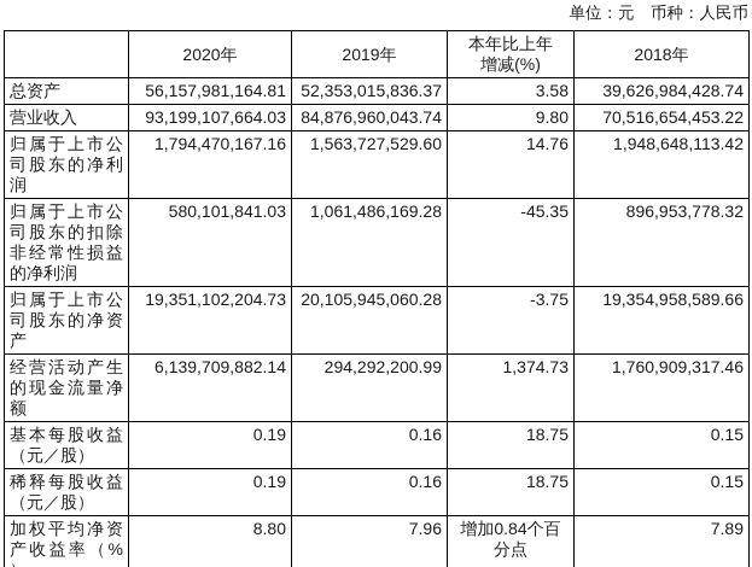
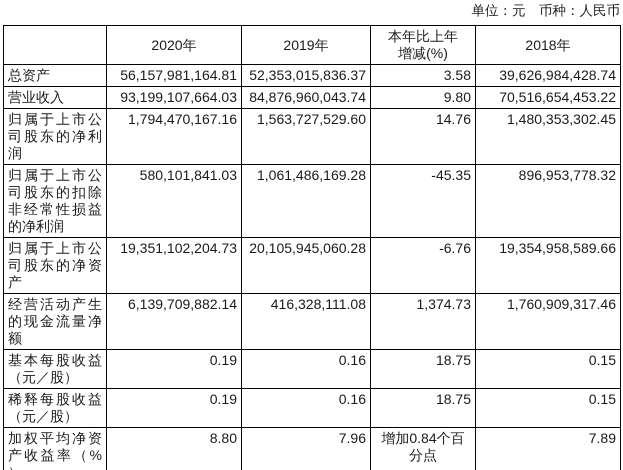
  单位：元 币种：人民币
  	2020年	2019年	本年比上年 增减(%)	2018年
  总资产	56,157,981,164.81	52,353,015,836.37	3.58	39,626,984,428.74
  营业收入	93,199,107,664.03	84,876,960,043.74	9.80	70,516,654,453.22
- 归属于上市公司股东的净利润	1,794,470,167.16	1,563,727,529.60	14.76	1,948,648,113.42
+ 归属于上市公司股东的净利润	1,794,470,167.16	1,563,727,529.60	14.76	1,480,353,302.45
  归属于上市公司股东的扣除非经常性损益的净利润	580,101,841.03	1,061,486,169.28	-45.35	896,953,778.32
- 归属于上市公司股东的净资产	19,351,102,204.73	20,105,945,060.28	-3.75	19,354,958,589.66
+ 归属于上市公司股东的净资产	19,351,102,204.73	20,105,945,060.28	-6.76	19,354,958,589.66
- 经营活动产生的现金流量净额	6,139,709,882.14	294,292,200.99	1,374.73	1,760,909,317.46
+ 经营活动产生的现金流量净额	6,139,709,882.14	416,328,111.08	1,374.73	1,760,909,317.46
  基本每股收益（元／股）	0.19	0.16	18.75	0.15
  稀释每股收益（元／股）	0.19	0.16	18.75	0.15
  加权平均净资产收益率（%	8.80	7.96	增加0.84个百分点	7.89
